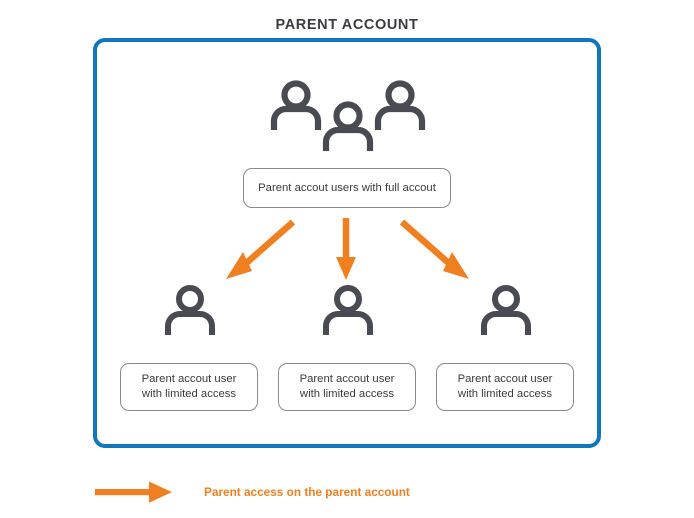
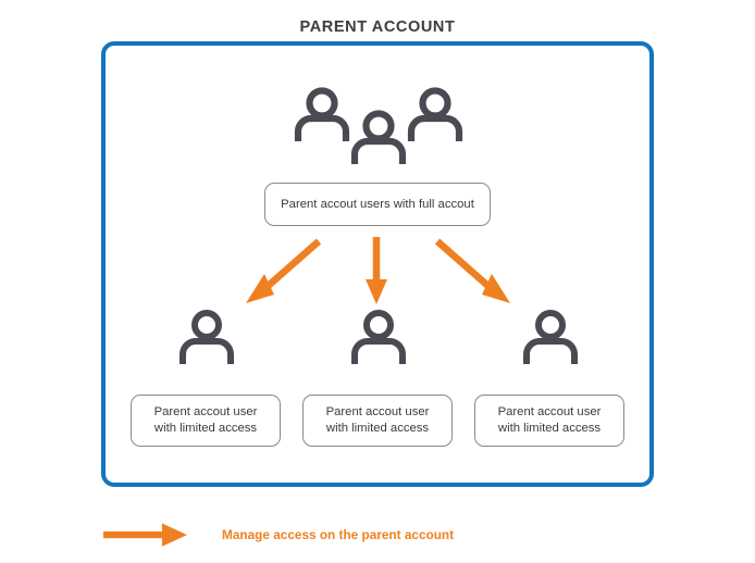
  PARENT ACCOUNT
  Parent accout users with full accout
  Parent accout user
  with limited access
  Parent accout user
  with limited access
  Parent accout user
  with limited access
- Parent access on the parent account
+ Manage access on the parent account
